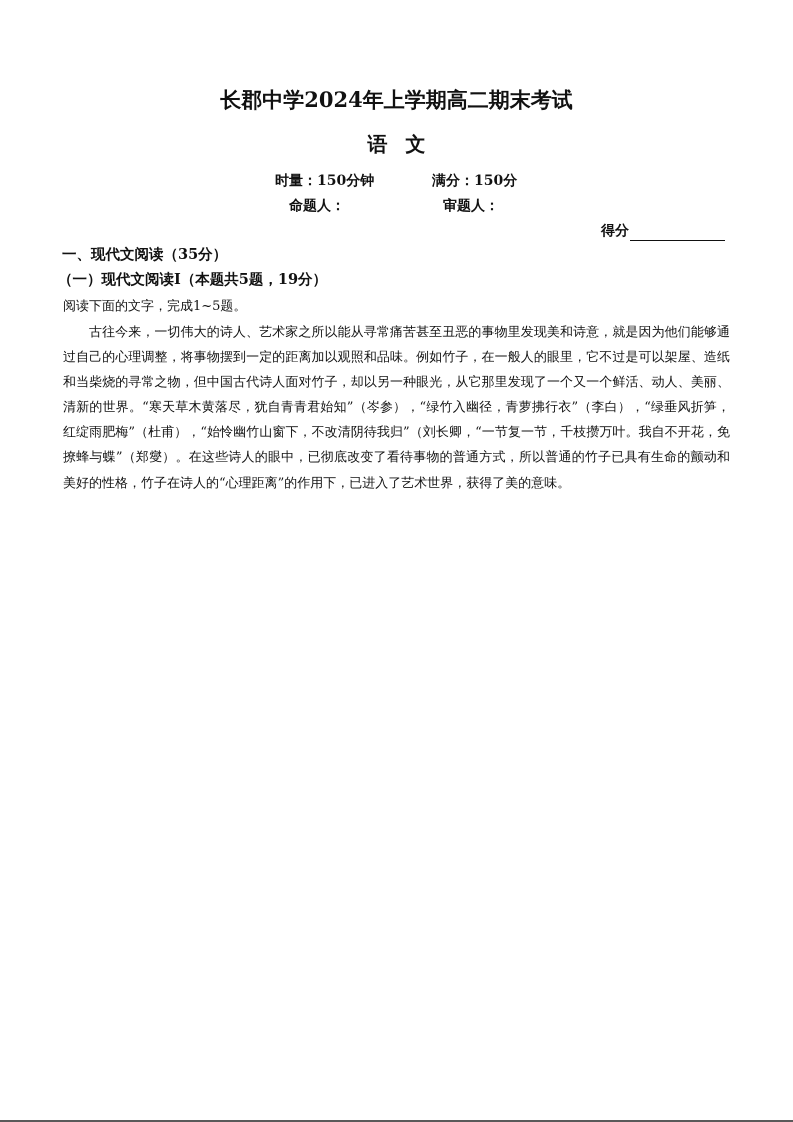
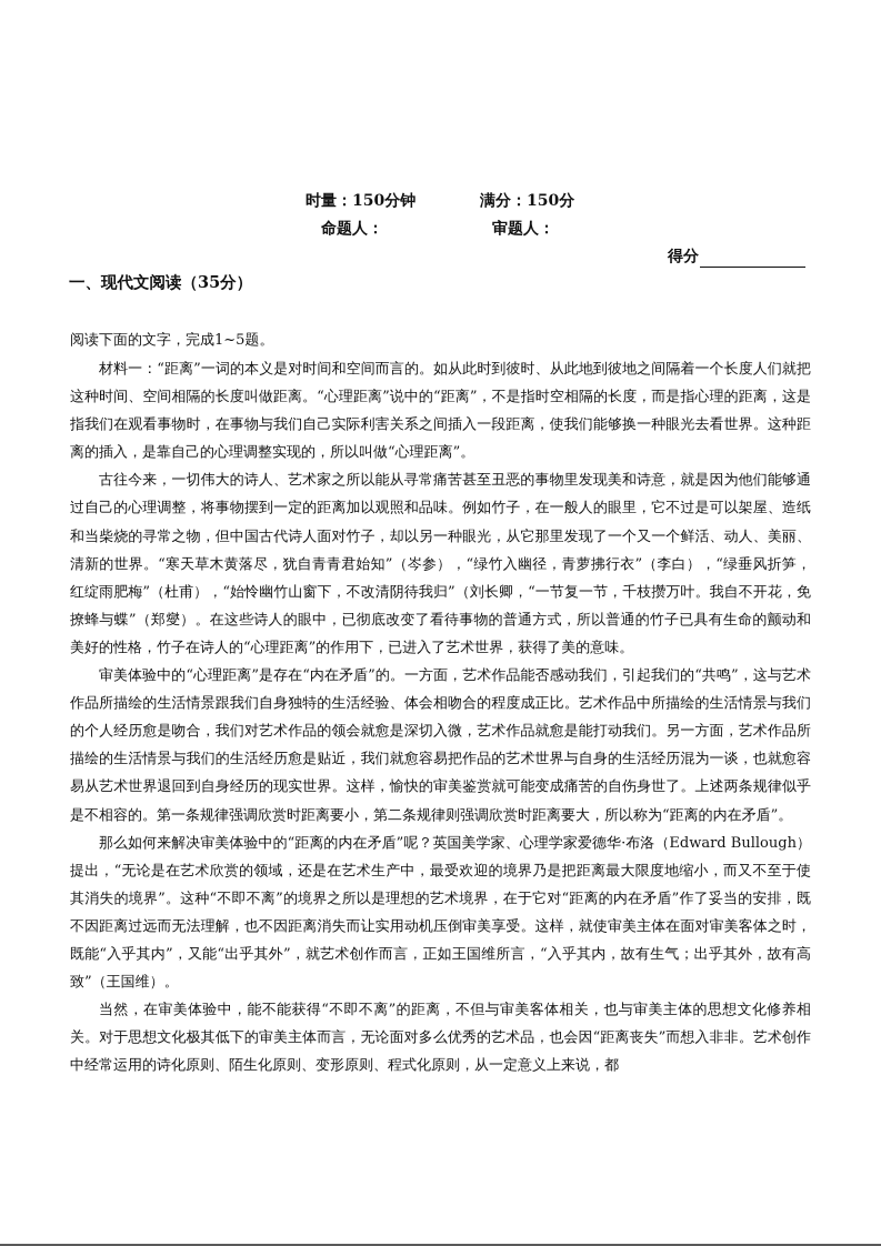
- 长郡中学2024年上学期高二期末考试
- 语文
  时量：150分钟
  满分：150分
  命题人：
  审题人：
  得分
  一、现代文阅读（35分）
- （一）现代文阅读Ⅰ（本题共5题，19分）
  阅读下面的文字，完成1~5题。
+ 材料一：“距离”一词的本义是对时间和空间而言的。如从此时到彼时、从此地到彼地之间隔着一个长度人们就把这种时间、空间相隔的长度叫做距离。“心理距离”说中的“距离”，不是指时空相隔的长度，而是指心理的距离，这是指我们在观看事物时，在事物与我们自己实际利害关系之间插入一段距离，使我们能够换一种眼光去看世界。这种距离的插入，是靠自己的心理调整实现的，所以叫做“心理距离”。
  古往今来，一切伟大的诗人、艺术家之所以能从寻常痛苦甚至丑恶的事物里发现美和诗意，就是因为他们能够通过自己的心理调整，将事物摆到一定的距离加以观照和品味。例如竹子，在一般人的眼里，它不过是可以架屋、造纸和当柴烧的寻常之物，但中国古代诗人面对竹子，却以另一种眼光，从它那里发现了一个又一个鲜活、动人、美丽、清新的世界。“寒天草木黄落尽，犹自青青君始知”（岑参），“绿竹入幽径，青萝拂行衣”（李白），“绿垂风折笋，红绽雨肥梅”（杜甫），“始怜幽竹山窗下，不改清阴待我归”（刘长卿，“一节复一节，千枝攒万叶。我自不开花，免撩蜂与蝶”（郑燮）。在这些诗人的眼中，已彻底改变了看待事物的普通方式，所以普通的竹子已具有生命的颤动和美好的性格，竹子在诗人的“心理距离”的作用下，已进入了艺术世界，获得了美的意味。
+ 审美体验中的“心理距离”是存在“内在矛盾”的。一方面，艺术作品能否感动我们，引起我们的“共鸣”，这与艺术作品所描绘的生活情景跟我们自身独特的生活经验、体会相吻合的程度成正比。艺术作品中所描绘的生活情景与我们的个人经历愈是吻合，我们对艺术作品的领会就愈是深切入微，艺术作品就愈是能打动我们。另一方面，艺术作品所描绘的生活情景与我们的生活经历愈是贴近，我们就愈容易把作品的艺术世界与自身的生活经历混为一谈，也就愈容易从艺术世界退回到自身经历的现实世界。这样，愉快的审美鉴赏就可能变成痛苦的自伤身世了。上述两条规律似乎是不相容的。第一条规律强调欣赏时距离要小，第二条规律则强调欣赏时距离要大，所以称为“距离的内在矛盾”。
+ 那么如何来解决审美体验中的“距离的内在矛盾”呢？英国美学家、心理学家爱德华·布洛（Edward Bullough）提出，“无论是在艺术欣赏的领域，还是在艺术生产中，最受欢迎的境界乃是把距离最大限度地缩小，而又不至于使其消失的境界”。这种“不即不离”的境界之所以是理想的艺术境界，在于它对“距离的内在矛盾”作了妥当的安排，既不因距离过远而无法理解，也不因距离消失而让实用动机压倒审美享受。这样，就使审美主体在面对审美客体之时，既能“入乎其内”，又能“出乎其外”，就艺术创作而言，正如王国维所言，“入乎其内，故有生气；出乎其外，故有高致”（王国维）。
+ 当然，在审美体验中，能不能获得“不即不离”的距离，不但与审美客体相关，也与审美主体的思想文化修养相关。对于思想文化极其低下的审美主体而言，无论面对多么优秀的艺术品，也会因“距离丧失”而想入非非。艺术创作中经常运用的诗化原则、陌生化原则、变形原则、程式化原则，从一定意义上来说，都
